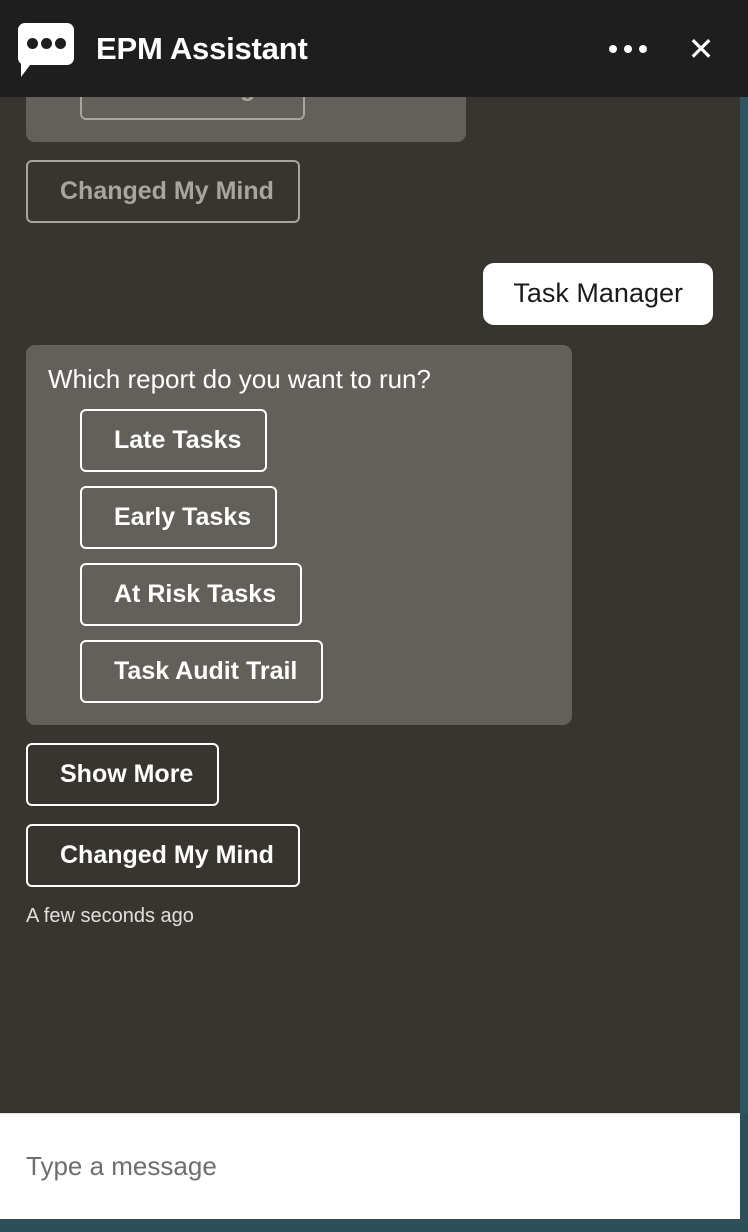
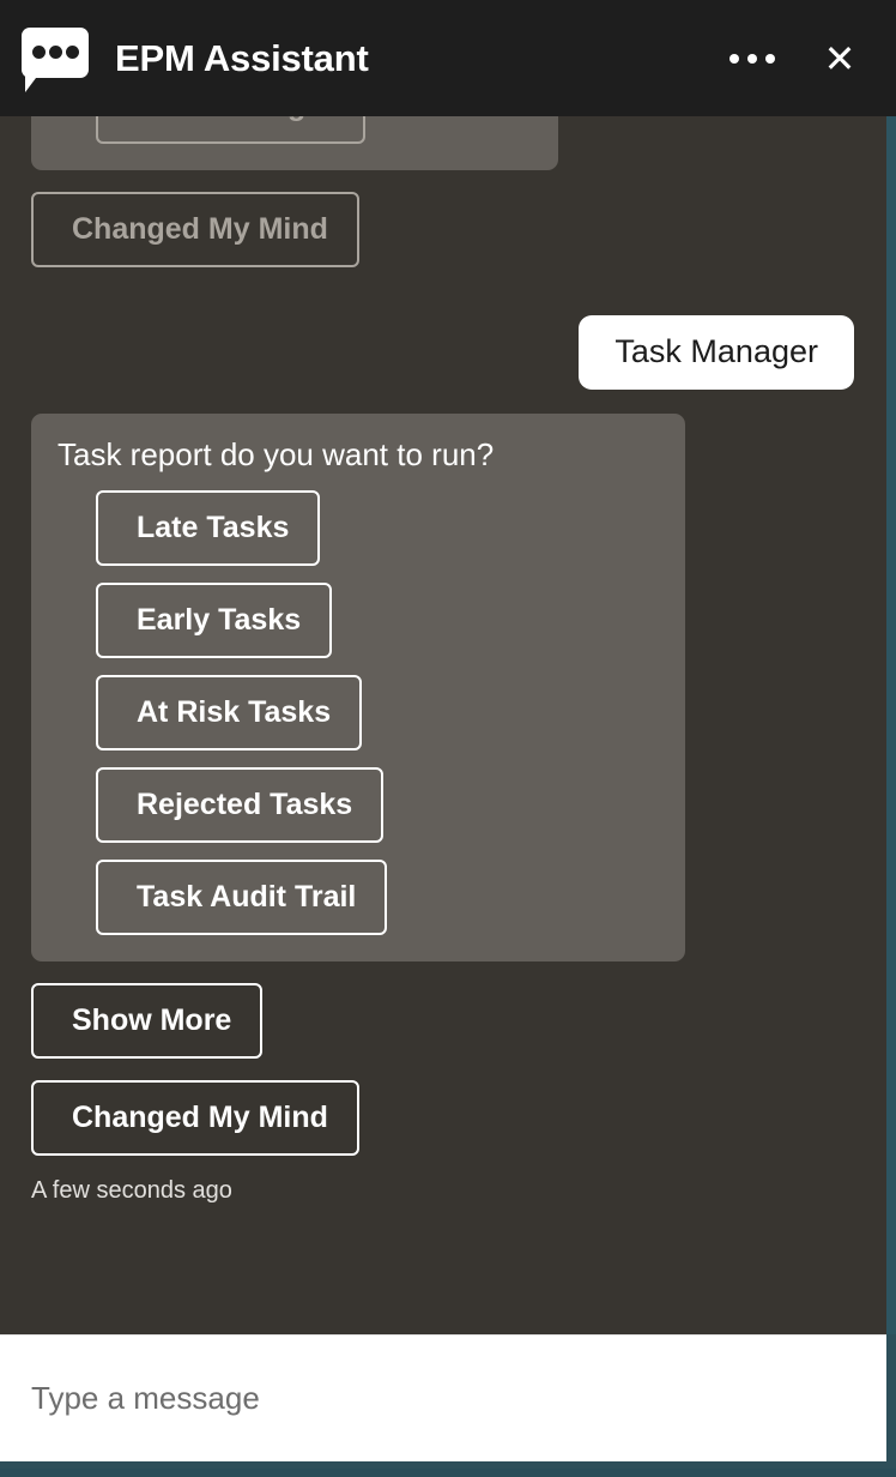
  EPM Assistant
  ✕
  Changed My Mind
  Task Manager
- Which report do you want to run?
+ Task report do you want to run?
  Late Tasks
  Early Tasks
  At Risk Tasks
+ Rejected Tasks
  Task Audit Trail
  Show More
  Changed My Mind
  A few seconds ago
  Type a message
